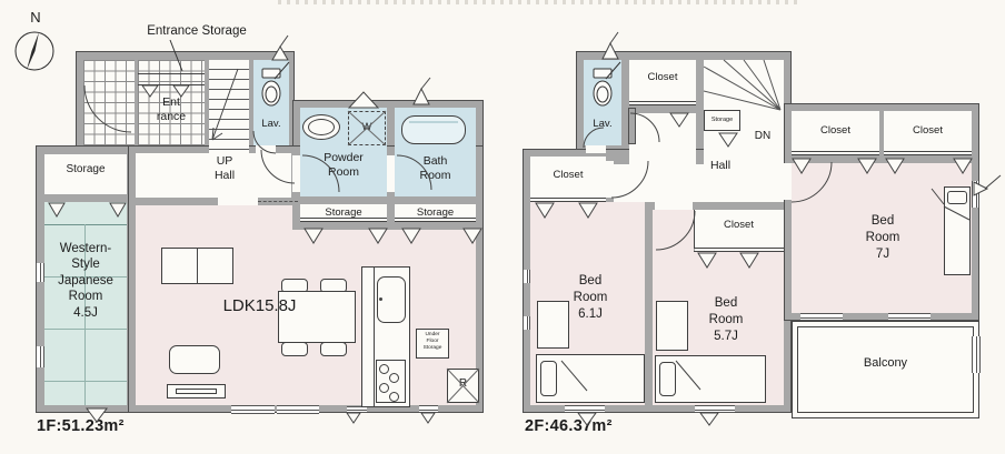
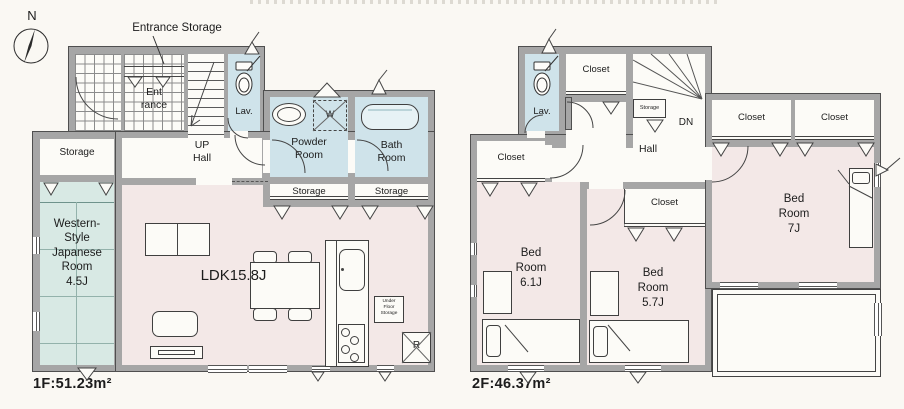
  N
  Entrance Storage
  Ent
  rance
  UP
  Hall
  Lav.
  Powder
  Room
  Bath
  Room
  Storage
  Storage
  Storage
  Western-
  Style
  Japanese
  Room
  4.5J
  LDK15.8J
  W
  R
  1F:51.23m²
  Lav.
  Closet
  DN
  Hall
  Closet
  Closet
  Closet
  Closet
  Bed
  Room
  7J
  Bed
  Room
  6.1J
  Bed
  Room
  5.7J
- Balcony
  2F:46.37m²
